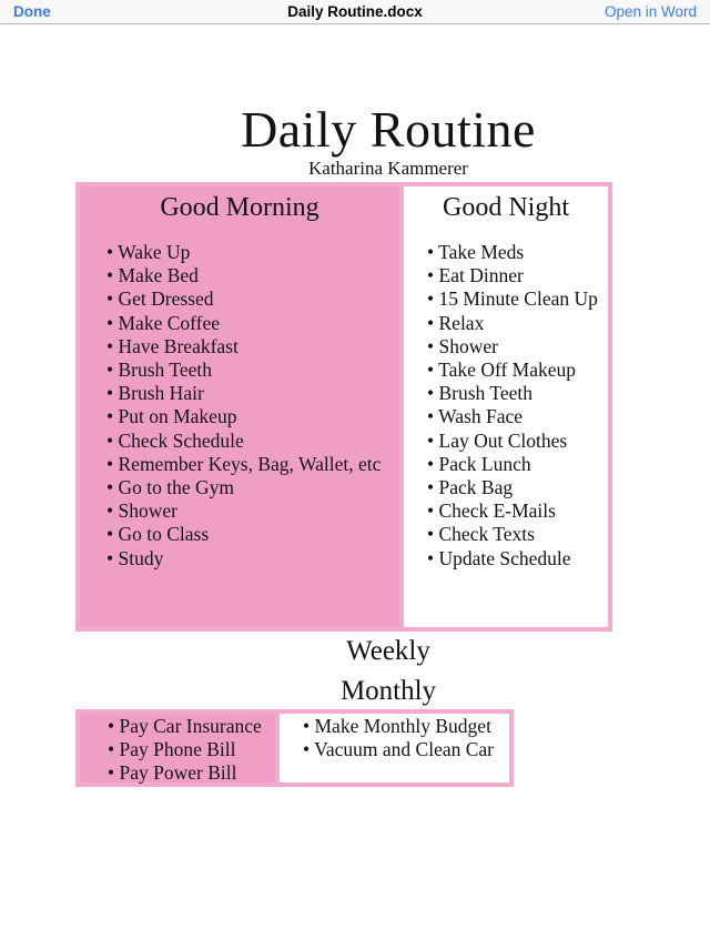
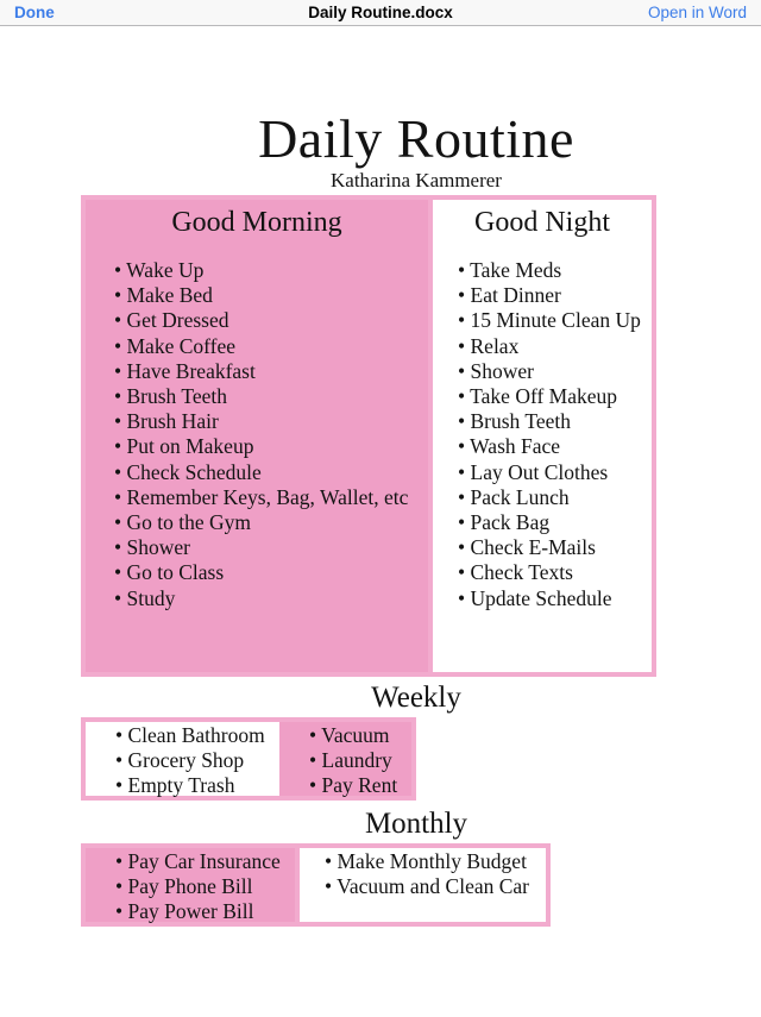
  Done
  Daily Routine.docx
  Open in Word
  Daily Routine
  Katharina Kammerer
  Good Morning
  • Wake Up
  • Make Bed
  • Get Dressed
  • Make Coffee
  • Have Breakfast
  • Brush Teeth
  • Brush Hair
  • Put on Makeup
  • Check Schedule
  • Remember Keys, Bag, Wallet, etc
  • Go to the Gym
  • Shower
  • Go to Class
  • Study
  Good Night
  • Take Meds
  • Eat Dinner
  • 15 Minute Clean Up
  • Relax
  • Shower
  • Take Off Makeup
  • Brush Teeth
  • Wash Face
  • Lay Out Clothes
  • Pack Lunch
  • Pack Bag
  • Check E-Mails
  • Check Texts
  • Update Schedule
  Weekly
+ • Clean Bathroom
+ • Grocery Shop
+ • Empty Trash
+ • Vacuum
+ • Laundry
+ • Pay Rent
  Monthly
  • Pay Car Insurance
  • Pay Phone Bill
  • Pay Power Bill
  • Make Monthly Budget
  • Vacuum and Clean Car
